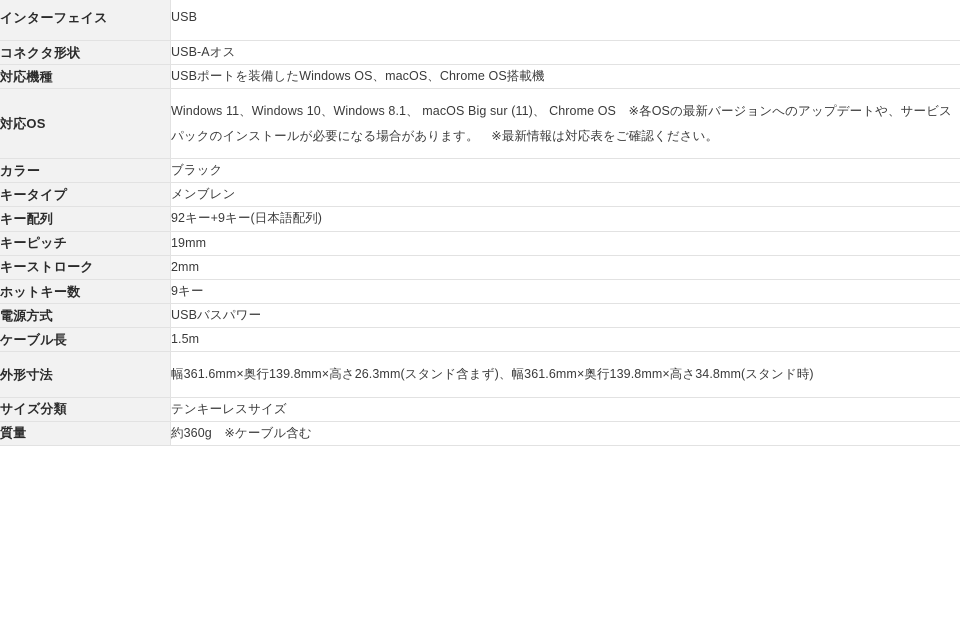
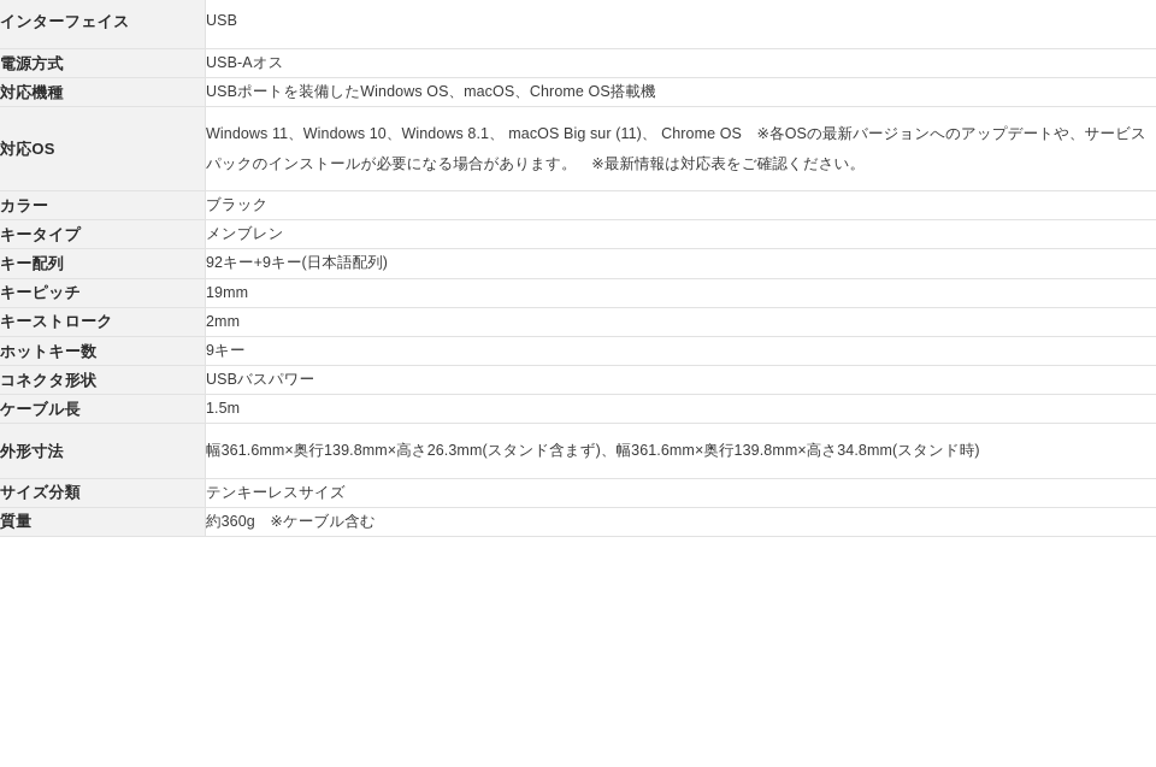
  インターフェイス	USB
- コネクタ形状	USB-Aオス
+ 電源方式	USB-Aオス
  対応機種	USBポートを装備したWindows OS、macOS、Chrome OS搭載機
  対応OS	Windows 11、Windows 10、Windows 8.1、 macOS Big sur (11)、 Chrome OS ※各OSの最新バージョンへのアップデートや、サービスパックのインストールが必要になる場合があります。 ※最新情報は対応表をご確認ください。
  カラー	ブラック
  キータイプ	メンブレン
  キー配列	92キー+9キー(日本語配列)
  キーピッチ	19mm
  キーストローク	2mm
  ホットキー数	9キー
- 電源方式	USBバスパワー
+ コネクタ形状	USBバスパワー
  ケーブル長	1.5m
  外形寸法	幅361.6mm×奥行139.8mm×高さ26.3mm(スタンド含まず)、幅361.6mm×奥行139.8mm×高さ34.8mm(スタンド時)
  サイズ分類	テンキーレスサイズ
  質量	約360g ※ケーブル含む
